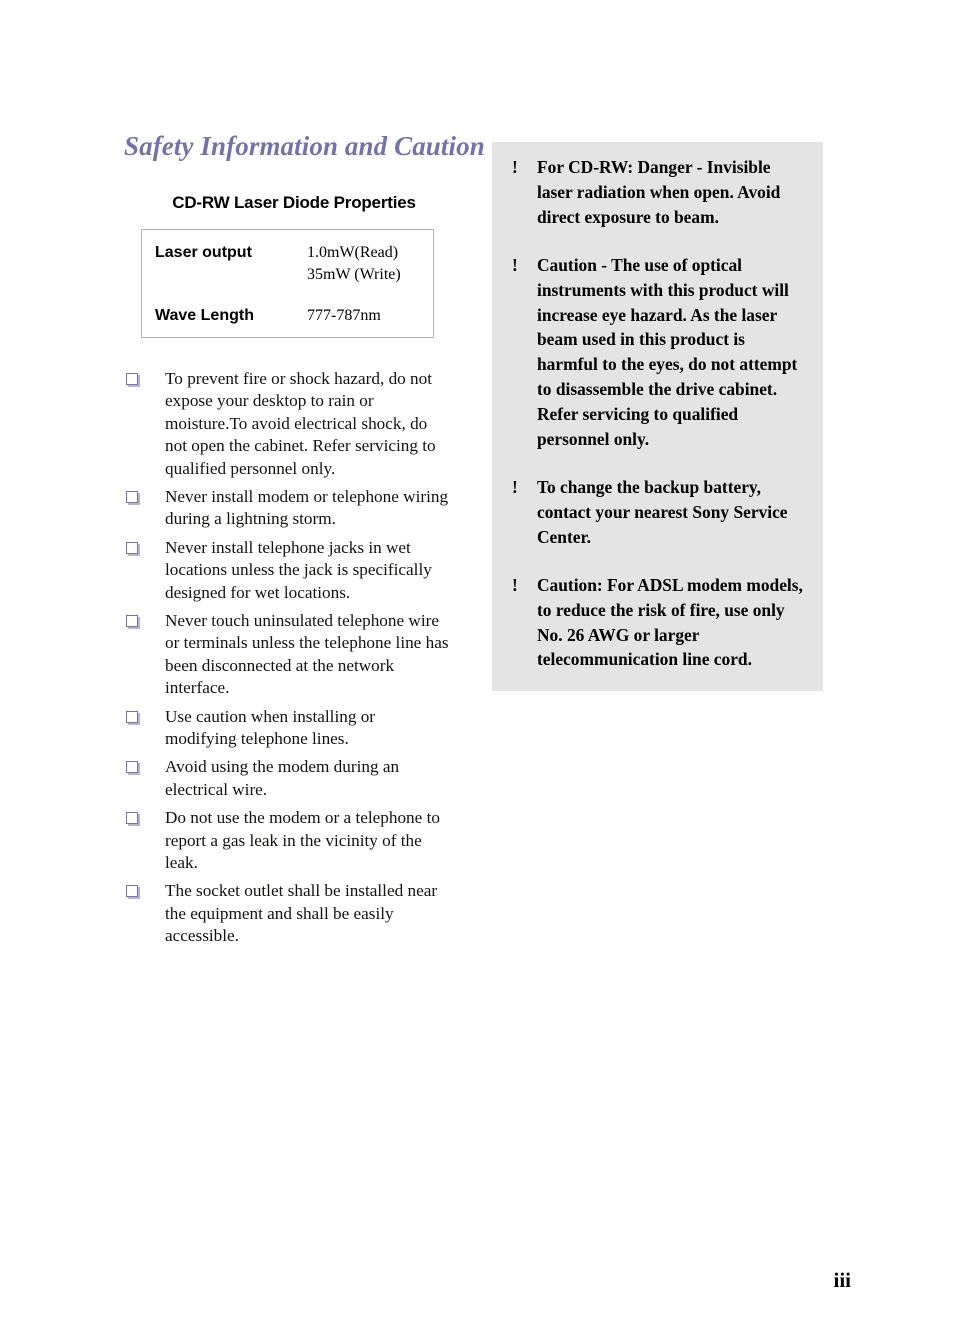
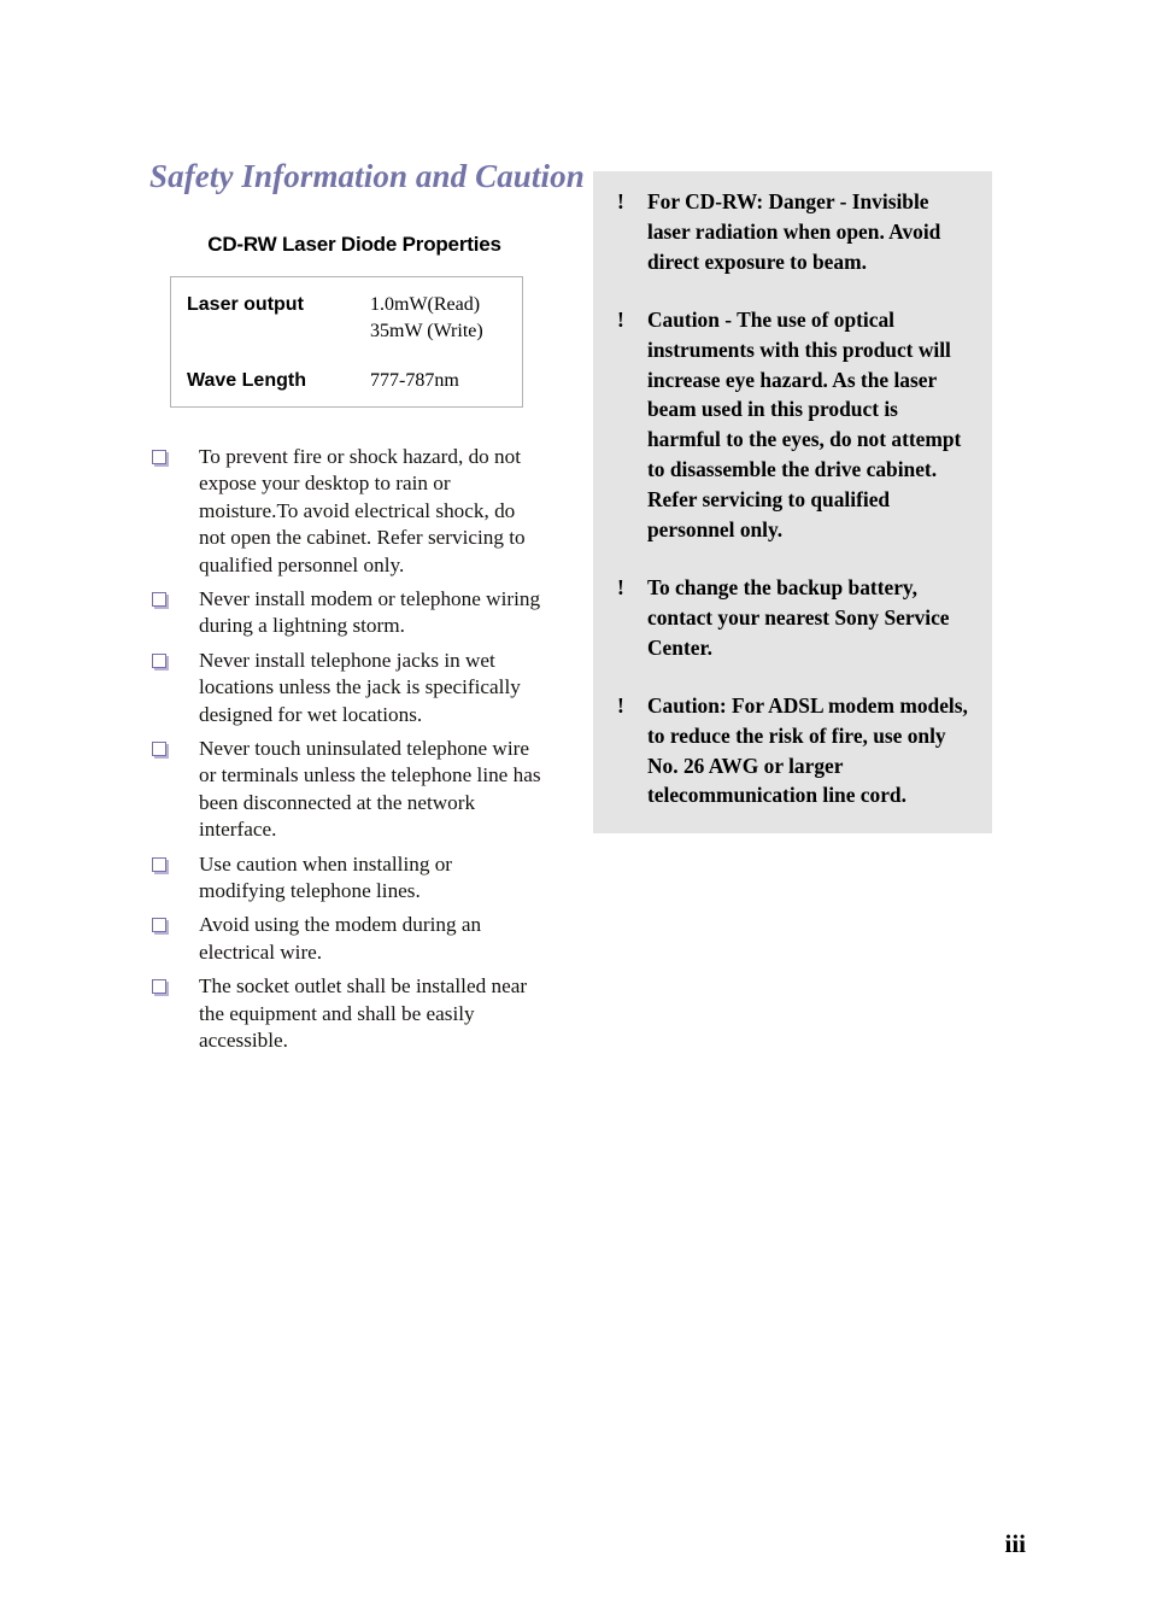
  Safety Information and Caution
  CD-RW Laser Diode Properties
  Laser output
  1.0mW(Read)
  35mW (Write)
  Wave Length
  777-787nm
  To prevent fire or shock hazard, do not expose your desktop to rain or moisture.To avoid electrical shock, do not open the cabinet. Refer servicing to qualified personnel only.
  Never install modem or telephone wiring during a lightning storm.
  Never install telephone jacks in wet locations unless the jack is specifically designed for wet locations.
  Never touch uninsulated telephone wire or terminals unless the telephone line has been disconnected at the network interface.
  Use caution when installing or modifying telephone lines.
  Avoid using the modem during an electrical wire.
- Do not use the modem or a telephone to report a gas leak in the vicinity of the leak.
  The socket outlet shall be installed near the equipment and shall be easily accessible.
  !
  For CD-RW: Danger - Invisible laser radiation when open. Avoid direct exposure to beam.
  !
  Caution - The use of optical instruments with this product will increase eye hazard. As the laser beam used in this product is harmful to the eyes, do not attempt to disassemble the drive cabinet. Refer servicing to qualified personnel only.
  !
  To change the backup battery, contact your nearest Sony Service Center.
  !
  Caution: For ADSL modem models, to reduce the risk of fire, use only No. 26 AWG or larger telecommunication line cord.
  iii
